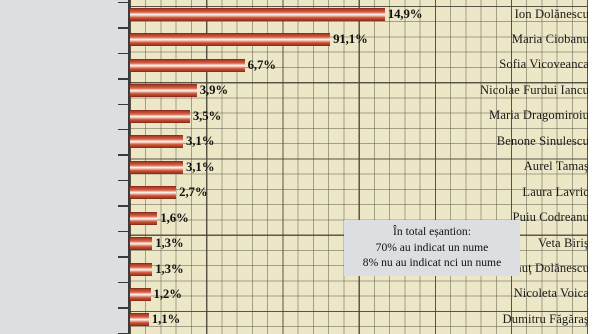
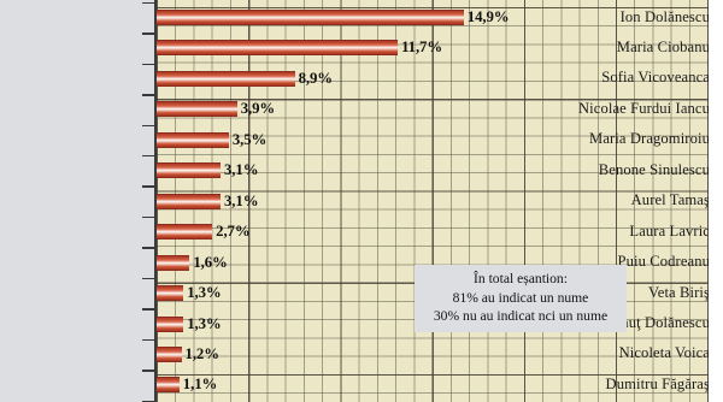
  14,9%
- 91,1%
+ 11,7%
- 6,7%
+ 8,9%
  3,9%
  3,5%
  3,1%
  3,1%
  2,7%
  1,6%
  1,3%
  1,3%
  1,2%
  1,1%
  Ion Dolănescu
  Maria Ciobanu
  Sofia Vicoveanca
  Nicolae Furdui Iancu
  Maria Dragomiroiu
  Benone Sinulescu
  Aurel Tamaş
  Laura Lavric
  Puiu Codreanu
  Veta Biriş
  uţ Dolănescu
  Nicoleta Voica
  Dumitru Făgăraş
  În total eșantion:
- 70% au indicat un nume
+ 81% au indicat un nume
- 8% nu au indicat nci un nume
+ 30% nu au indicat nci un nume
